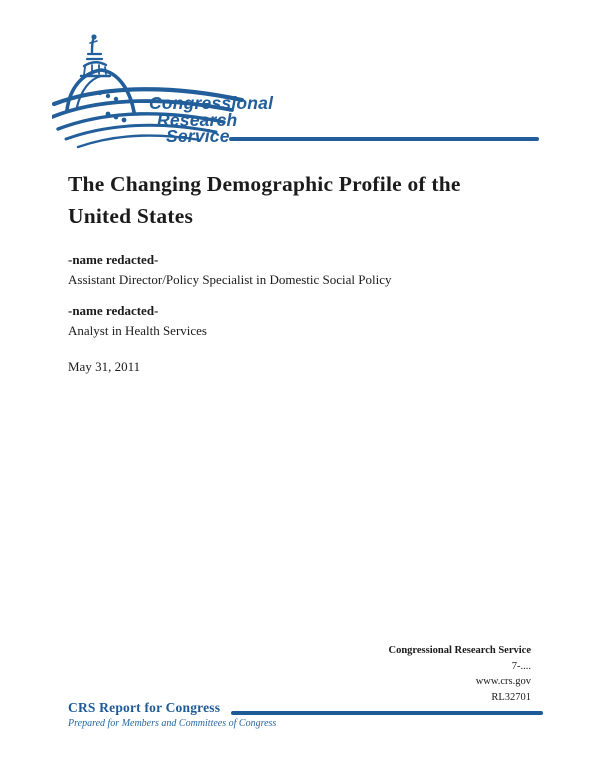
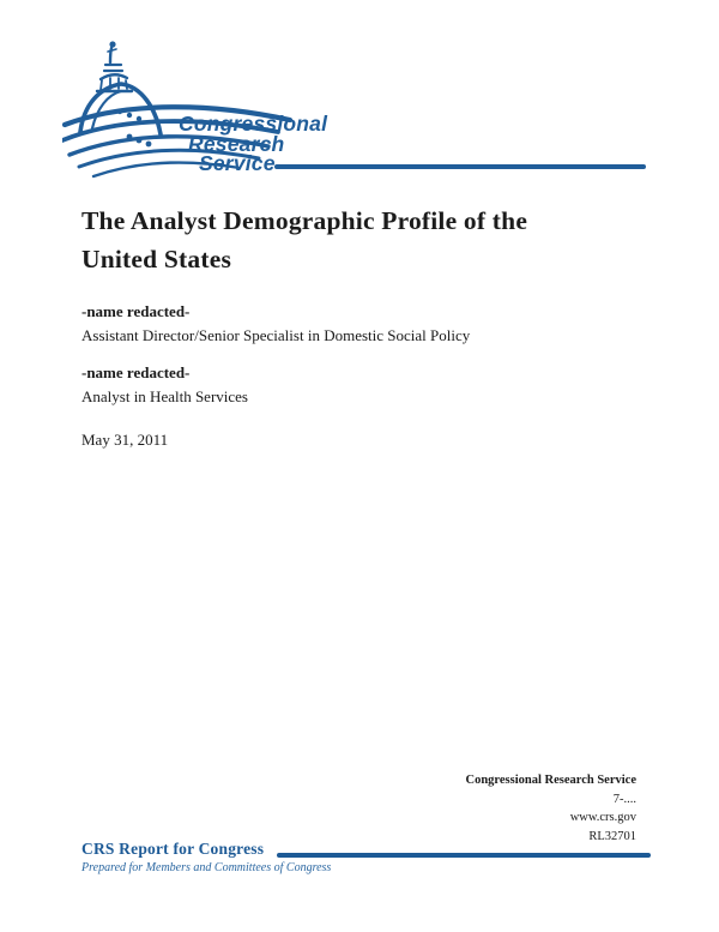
  Congressional
  Research
  Service
- The Changing Demographic Profile of the
+ The Analyst Demographic Profile of the
  United States
  -name redacted-
- Assistant Director/Policy Specialist in Domestic Social Policy
+ Assistant Director/Senior Specialist in Domestic Social Policy
  -name redacted-
  Analyst in Health Services
  May 31, 2011
  Congressional Research Service
  7-....
  www.crs.gov
  RL32701
  CRS Report for Congress
  Prepared for Members and Committees of Congress
